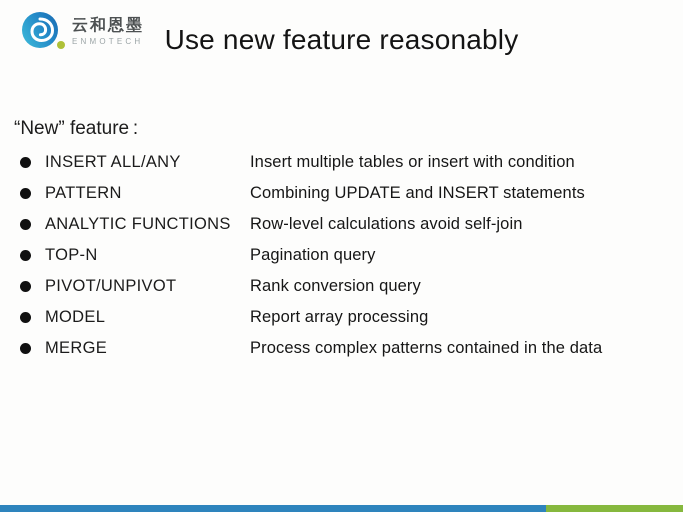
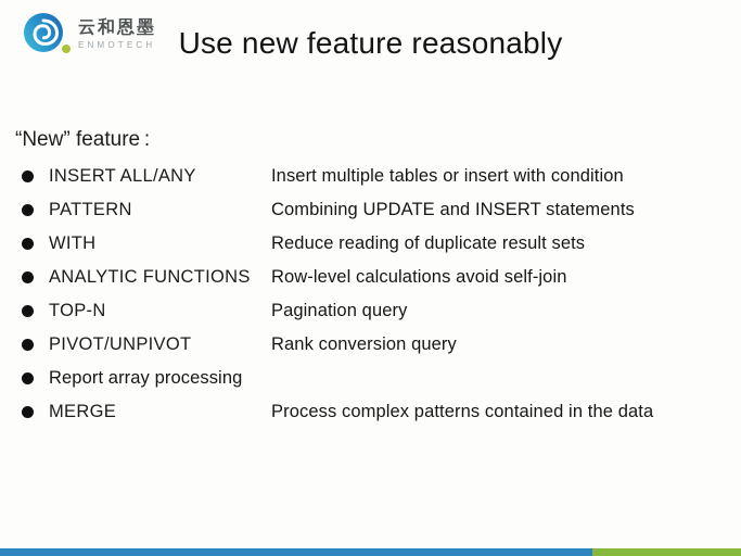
  云和恩墨
  ENMOTECH
  Use new feature reasonably
  “New” feature :
  INSERT ALL/ANY
  Insert multiple tables or insert with condition
  PATTERN
  Combining UPDATE and INSERT statements
+ WITH
+ Reduce reading of duplicate result sets
  ANALYTIC FUNCTIONS
  Row-level calculations avoid self-join
  TOP-N
  Pagination query
  PIVOT/UNPIVOT
  Rank conversion query
- MODEL
  Report array processing
  MERGE
  Process complex patterns contained in the data
